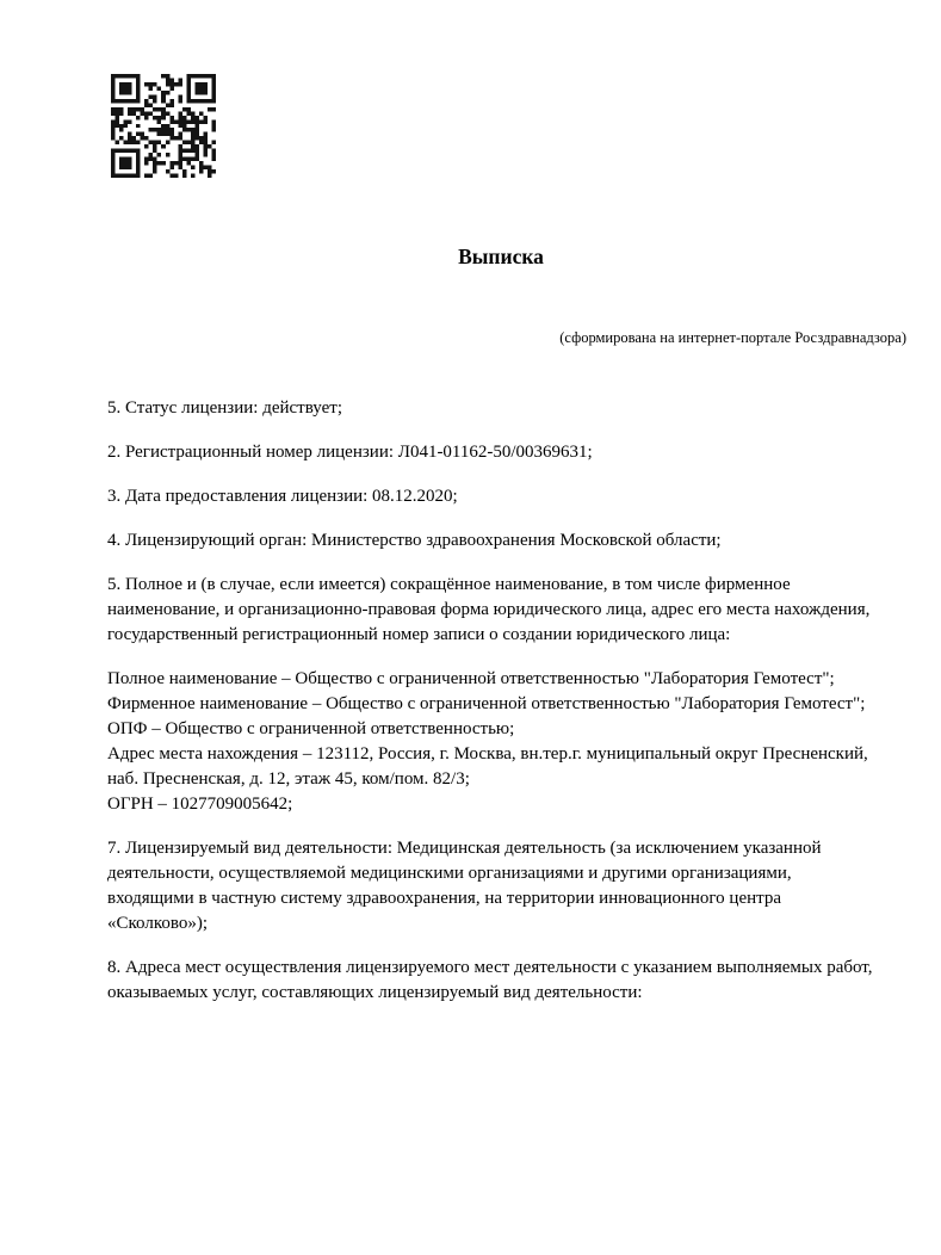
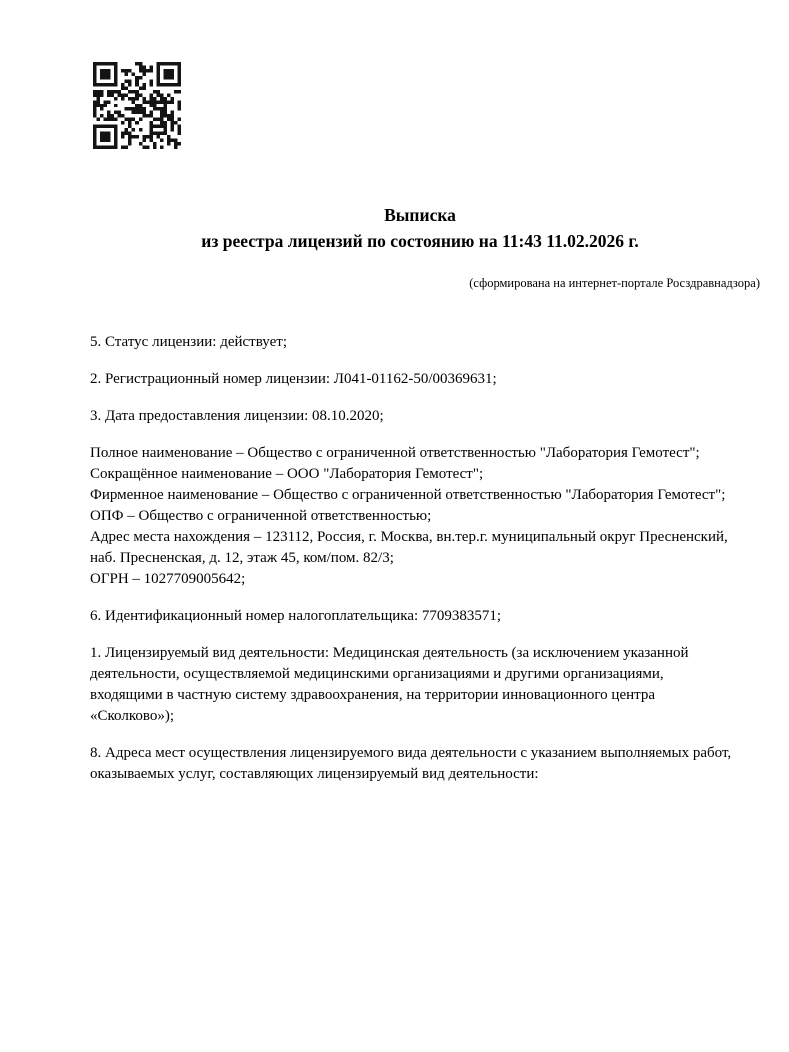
  Выписка
+ из реестра лицензий по состоянию на 11:43 11.02.2026 г.
  (сформирована на интернет-портале Росздравнадзора)
  5. Статус лицензии: действует;
  2. Регистрационный номер лицензии: Л041-01162-50/00369631;
- 3. Дата предоставления лицензии: 08.12.2020;
+ 3. Дата предоставления лицензии: 08.10.2020;
- 4. Лицензирующий орган: Министерство здравоохранения Московской области;
- 5. Полное и (в случае, если имеется) сокращённое наименование, в том числе фирменное наименование, и организационно-правовая форма юридического лица, адрес его места нахождения, государственный регистрационный номер записи о создании юридического лица:
  Полное наименование – Общество с ограниченной ответственностью "Лаборатория Гемотест";
+ Сокращённое наименование – ООО "Лаборатория Гемотест";
  Фирменное наименование – Общество с ограниченной ответственностью "Лаборатория Гемотест";
  ОПФ – Общество с ограниченной ответственностью;
  Адрес места нахождения – 123112, Россия, г. Москва, вн.тер.г. муниципальный округ Пресненский, наб. Пресненская, д. 12, этаж 45, ком/пом. 82/3;
  ОГРН – 1027709005642;
+ 6. Идентификационный номер налогоплательщика: 7709383571;
- 7. Лицензируемый вид деятельности: Медицинская деятельность (за исключением указанной деятельности, осуществляемой медицинскими организациями и другими организациями, входящими в частную систему здравоохранения, на территории инновационного центра «Сколково»);
+ 1. Лицензируемый вид деятельности: Медицинская деятельность (за исключением указанной деятельности, осуществляемой медицинскими организациями и другими организациями, входящими в частную систему здравоохранения, на территории инновационного центра «Сколково»);
- 8. Адреса мест осуществления лицензируемого мест деятельности с указанием выполняемых работ, оказываемых услуг, составляющих лицензируемый вид деятельности:
+ 8. Адреса мест осуществления лицензируемого вида деятельности с указанием выполняемых работ, оказываемых услуг, составляющих лицензируемый вид деятельности:
